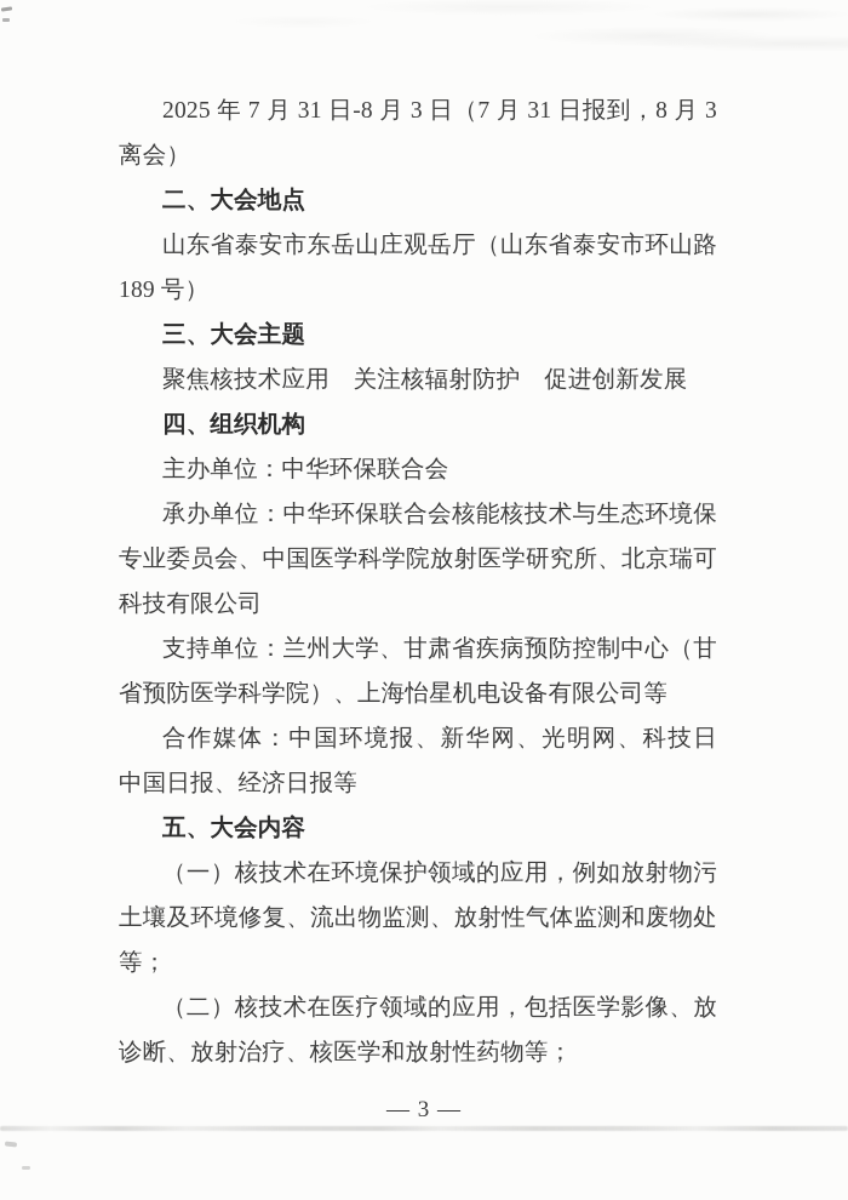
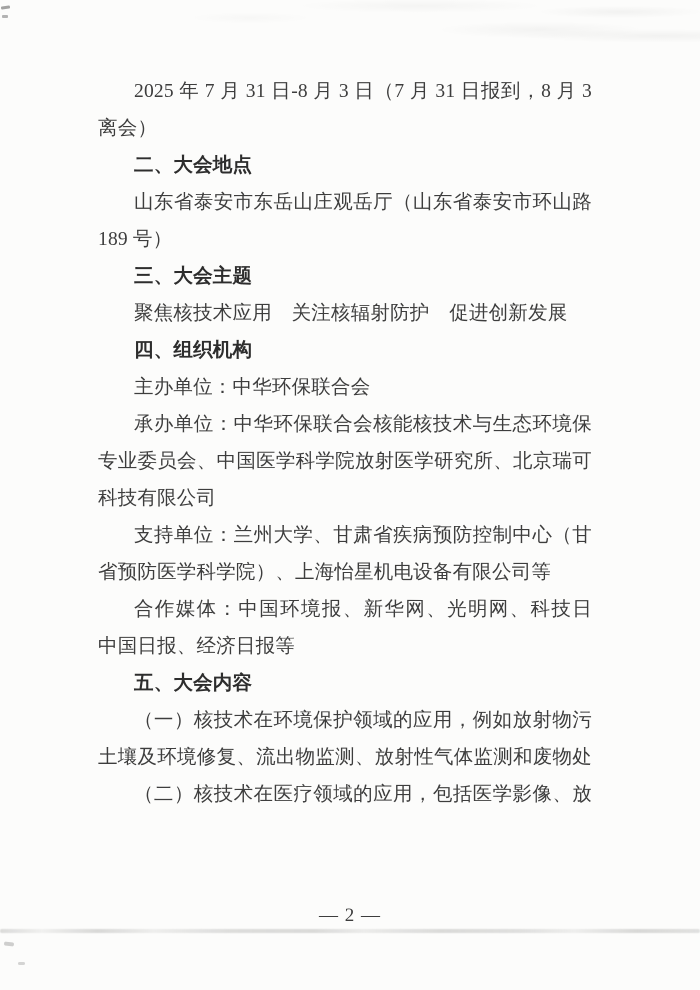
  2025 年 7 月 31 日-8 月 3 日（7 月 31 日报到，8 月 3
  离会）
  二、大会地点
  山东省泰安市东岳山庄观岳厅（山东省泰安市环山路
  189 号）
  三、大会主题
  聚焦核技术应用 关注核辐射防护 促进创新发展
  四、组织机构
  主办单位：中华环保联合会
  承办单位：中华环保联合会核能核技术与生态环境保
  专业委员会、中国医学科学院放射医学研究所、北京瑞可
  科技有限公司
  支持单位：兰州大学、甘肃省疾病预防控制中心（甘
  省预防医学科学院）、上海怡星机电设备有限公司等
  合作媒体：中国环境报、新华网、光明网、科技日
  中国日报、经济日报等
  五、大会内容
  （一）核技术在环境保护领域的应用，例如放射物污
  土壤及环境修复、流出物监测、放射性气体监测和废物处
- 等；
  （二）核技术在医疗领域的应用，包括医学影像、放
- 诊断、放射治疗、核医学和放射性药物等；
- — 3 —
+ — 2 —
